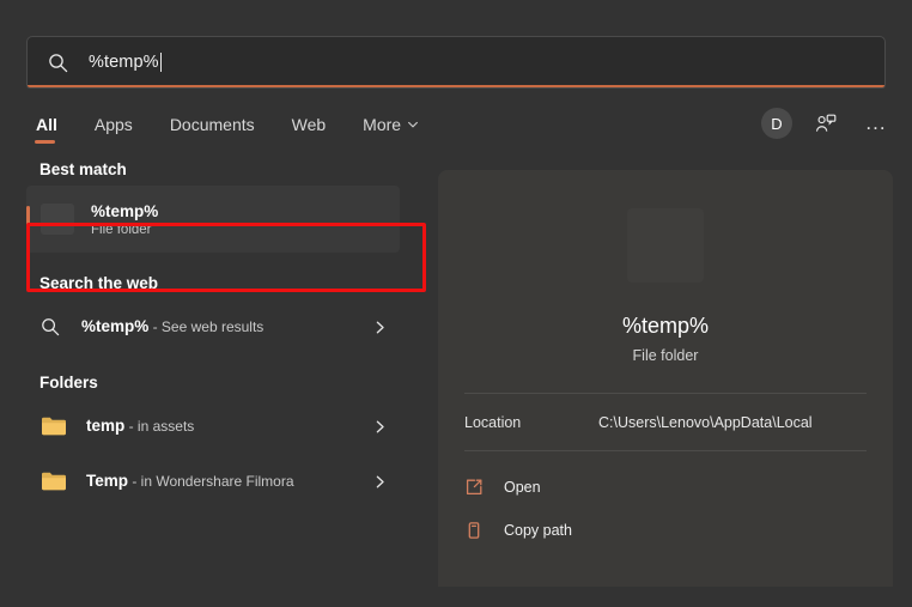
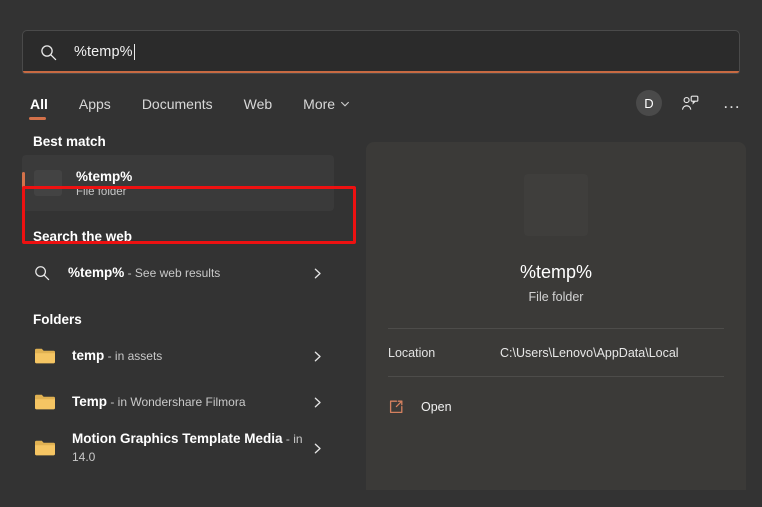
  %temp%
  All
  Apps
  Documents
  Web
  More
  D
  ...
  Best match
  %temp%
  File folder
  Search the web
  %temp% - See web results
  Folders
  temp - in assets
  Temp - in Wondershare Filmora
+ Motion Graphics Template Media - in 14.0
  %temp%
  File folder
  Location
  C:\Users\Lenovo\AppData\Local
  Open
- Copy path
